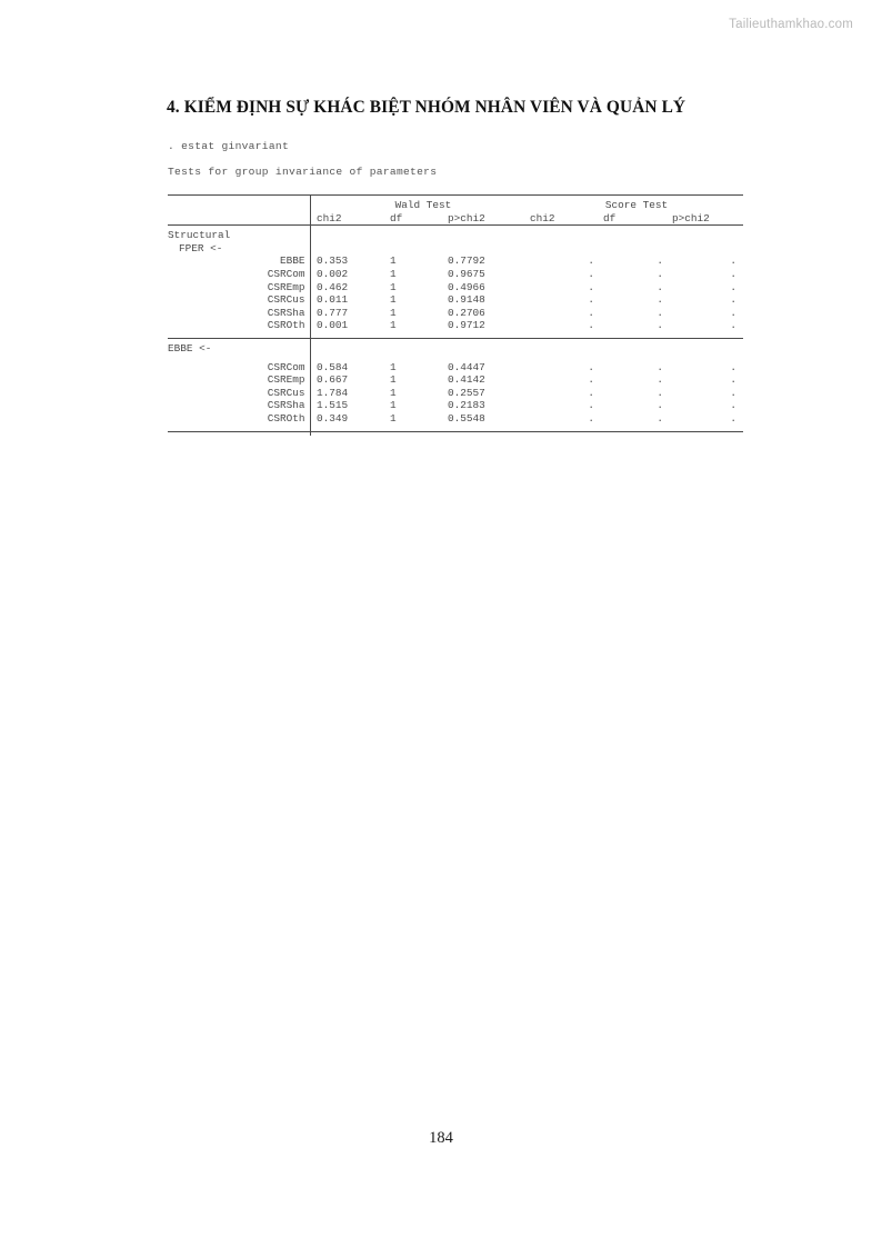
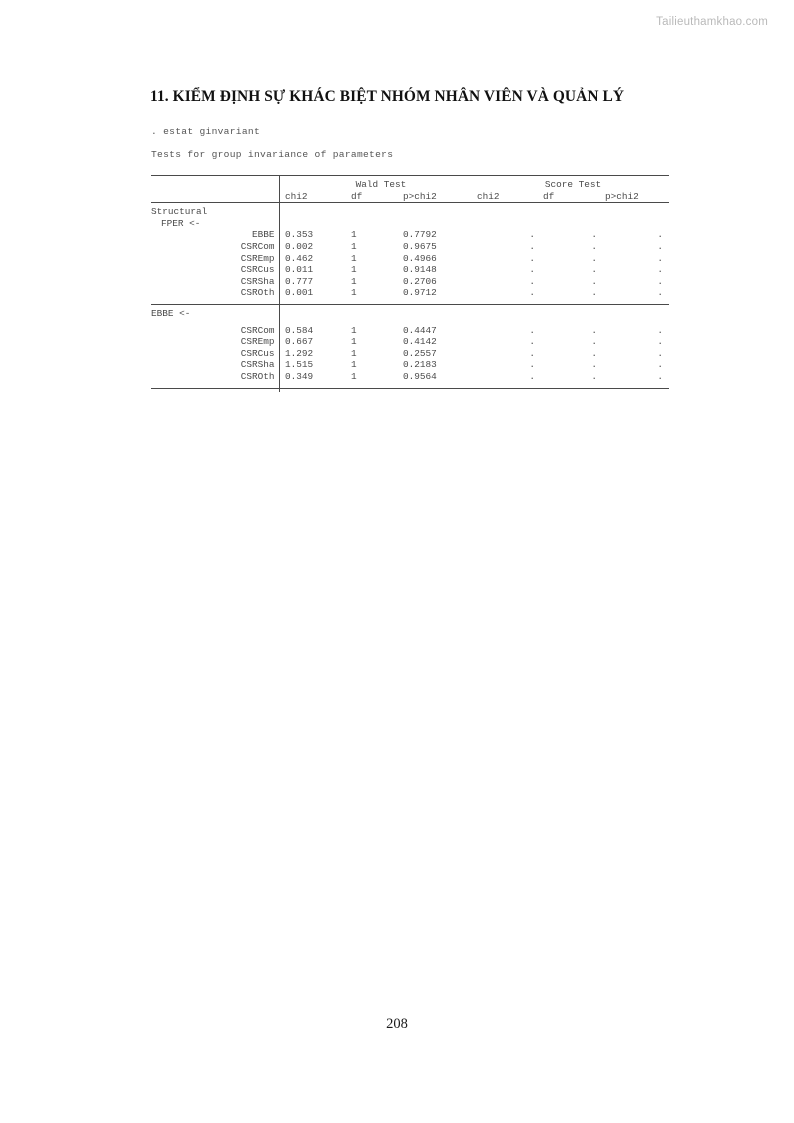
  Tailieuthamkhao.com
- 4. KIỂM ĐỊNH SỰ KHÁC BIỆT NHÓM NHÂN VIÊN VÀ QUẢN LÝ
+ 11. KIỂM ĐỊNH SỰ KHÁC BIỆT NHÓM NHÂN VIÊN VÀ QUẢN LÝ
  . estat ginvariant
  Tests for group invariance of parameters
  		Wald Test	Score Test
  		chi2	df	p>chi2	chi2	df	p>chi2
  Structural
  FPER <-
  EBBE		0.353	1	0.7792	.	.	.
  CSRCom		0.002	1	0.9675	.	.	.
  CSREmp		0.462	1	0.4966	.	.	.
  CSRCus		0.011	1	0.9148	.	.	.
  CSRSha		0.777	1	0.2706	.	.	.
  CSROth		0.001	1	0.9712	.	.	.
  EBBE <-
  CSRCom		0.584	1	0.4447	.	.	.
  CSREmp		0.667	1	0.4142	.	.	.
- CSRCus		1.784	1	0.2557	.	.	.
+ CSRCus		1.292	1	0.2557	.	.	.
  CSRSha		1.515	1	0.2183	.	.	.
- CSROth		0.349	1	0.5548	.	.	.
+ CSROth		0.349	1	0.9564	.	.	.
- 184
+ 208
